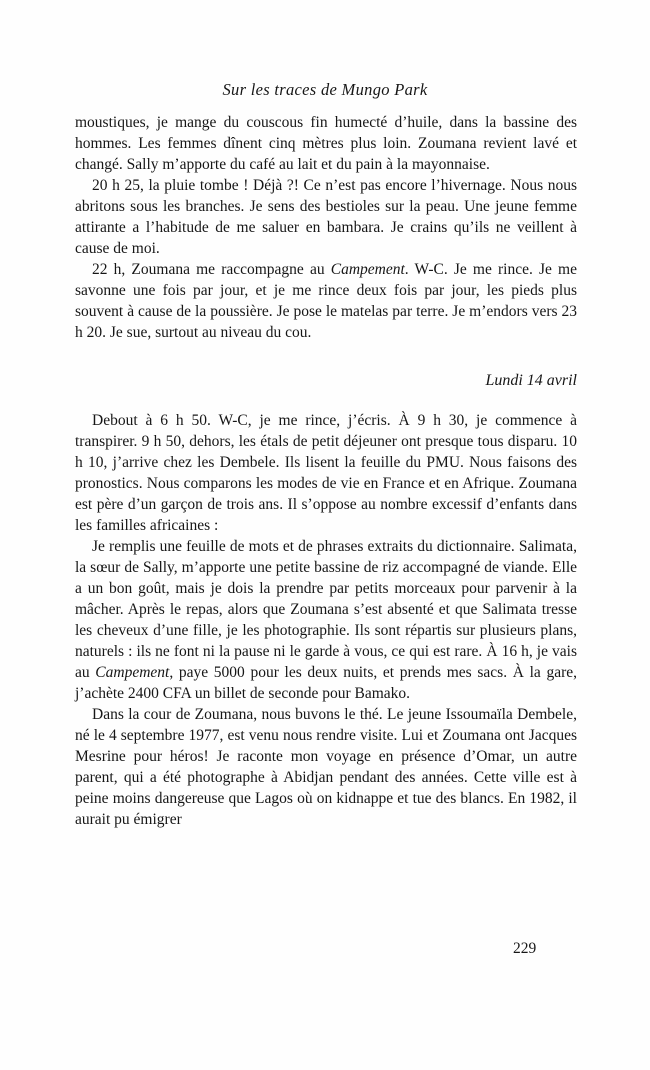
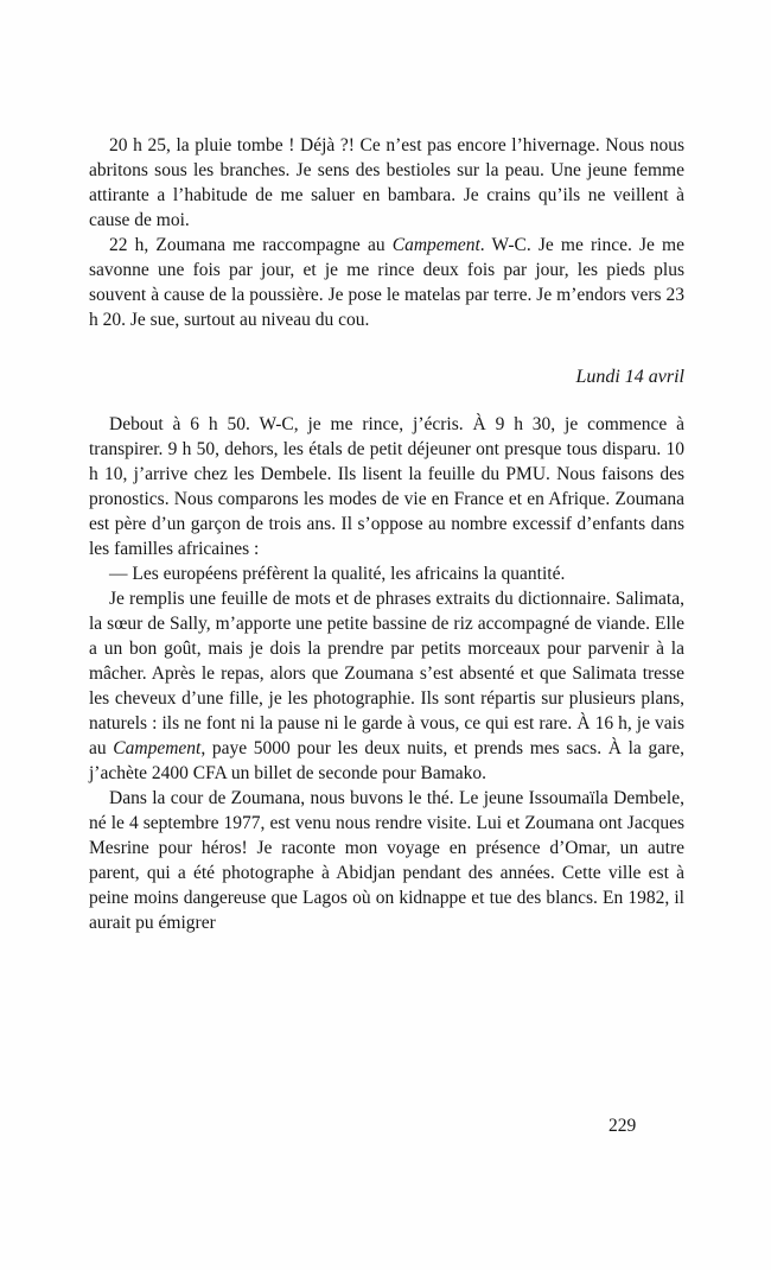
- Sur les traces de Mungo Park
- moustiques, je mange du couscous fin humecté d’huile, dans la bassine des hommes. Les femmes dînent cinq mètres plus loin. Zoumana revient lavé et changé. Sally m’apporte du café au lait et du pain à la mayonnaise.
  20 h 25, la pluie tombe ! Déjà ?! Ce n’est pas encore l’hivernage. Nous nous abritons sous les branches. Je sens des bestioles sur la peau. Une jeune femme attirante a l’habitude de me saluer en bambara. Je crains qu’ils ne veillent à cause de moi.
  22 h, Zoumana me raccompagne au Campement. W-C. Je me rince. Je me savonne une fois par jour, et je me rince deux fois par jour, les pieds plus souvent à cause de la poussière. Je pose le matelas par terre. Je m’endors vers 23 h 20. Je sue, surtout au niveau du cou.
  Lundi 14 avril
  Debout à 6 h 50. W-C, je me rince, j’écris. À 9 h 30, je commence à transpirer. 9 h 50, dehors, les étals de petit déjeuner ont presque tous disparu. 10 h 10, j’arrive chez les Dembele. Ils lisent la feuille du PMU. Nous faisons des pronostics. Nous comparons les modes de vie en France et en Afrique. Zoumana est père d’un garçon de trois ans. Il s’oppose au nombre excessif d’enfants dans les familles africaines :
+ — Les européens préfèrent la qualité, les africains la quantité.
  Je remplis une feuille de mots et de phrases extraits du dictionnaire. Salimata, la sœur de Sally, m’apporte une petite bassine de riz accompagné de viande. Elle a un bon goût, mais je dois la prendre par petits morceaux pour parvenir à la mâcher. Après le repas, alors que Zoumana s’est absenté et que Salimata tresse les cheveux d’une fille, je les photographie. Ils sont répartis sur plusieurs plans, naturels : ils ne font ni la pause ni le garde à vous, ce qui est rare. À 16 h, je vais au Campement, paye 5000 pour les deux nuits, et prends mes sacs. À la gare, j’achète 2400 CFA un billet de seconde pour Bamako.
  Dans la cour de Zoumana, nous buvons le thé. Le jeune Issoumaïla Dembele, né le 4 septembre 1977, est venu nous rendre visite. Lui et Zoumana ont Jacques Mesrine pour héros! Je raconte mon voyage en présence d’Omar, un autre parent, qui a été photographe à Abidjan pendant des années. Cette ville est à peine moins dangereuse que Lagos où on kidnappe et tue des blancs. En 1982, il aurait pu émigrer
  229
